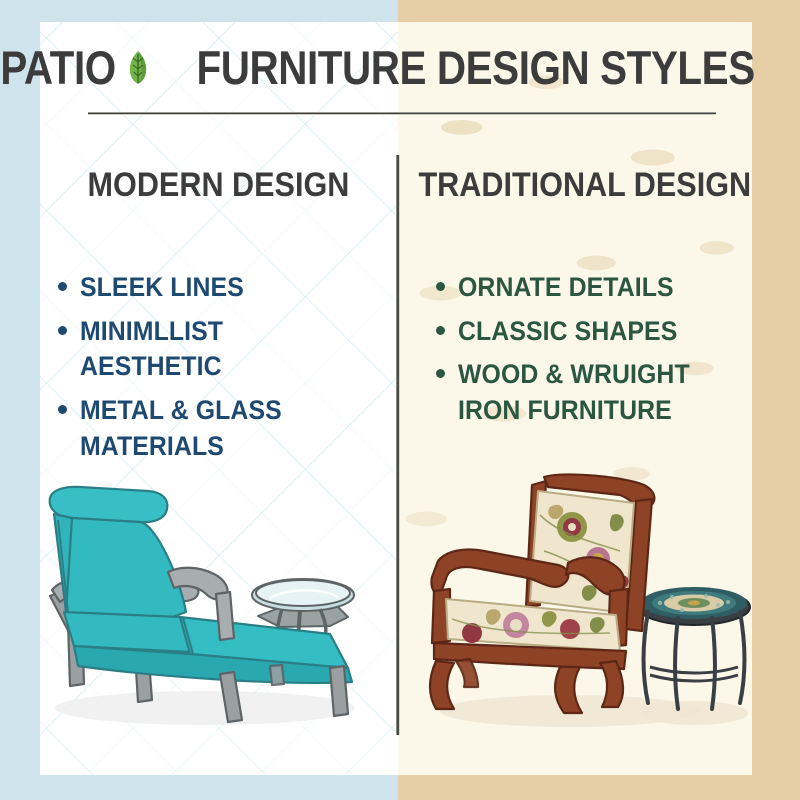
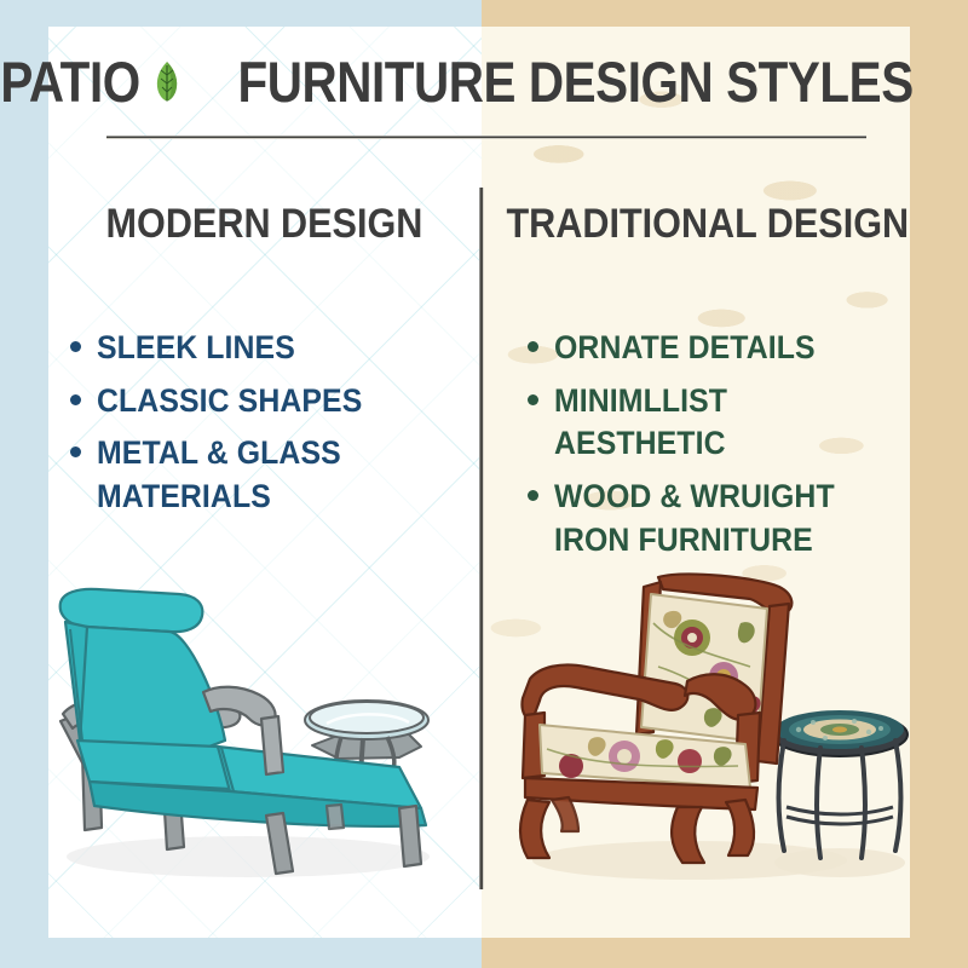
  PATIO
  FURNITURE DESIGN STYLES
  MODERN DESIGN
  TRADITIONAL DESIGN
  SLEEK LINES
- MINIMLLIST AESTHETIC
+ CLASSIC SHAPES
  METAL & GLASS MATERIALS
  ORNATE DETAILS
- CLASSIC SHAPES
+ MINIMLLIST AESTHETIC
  WOOD & WRUIGHT IRON FURNITURE
